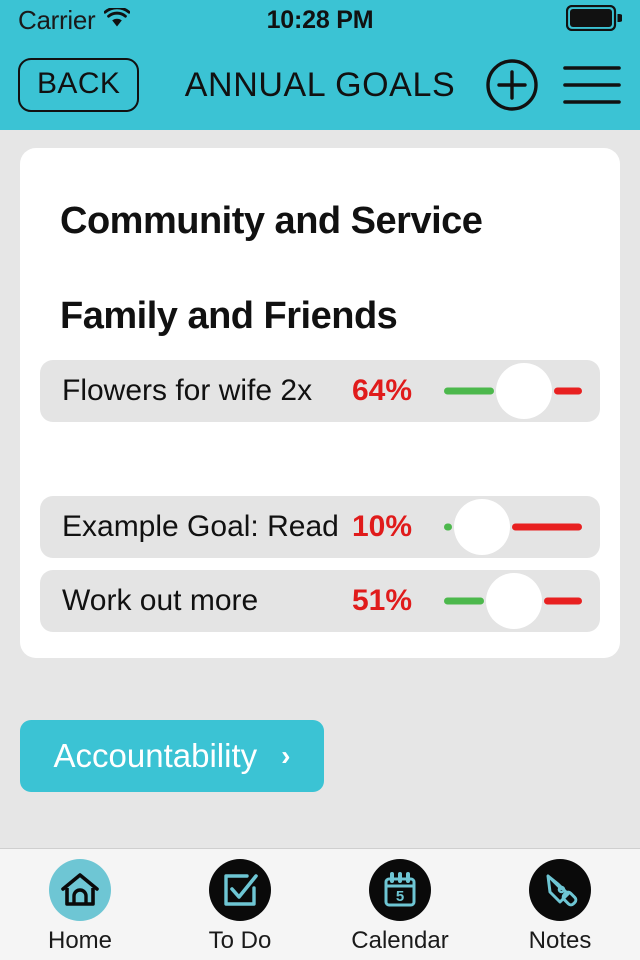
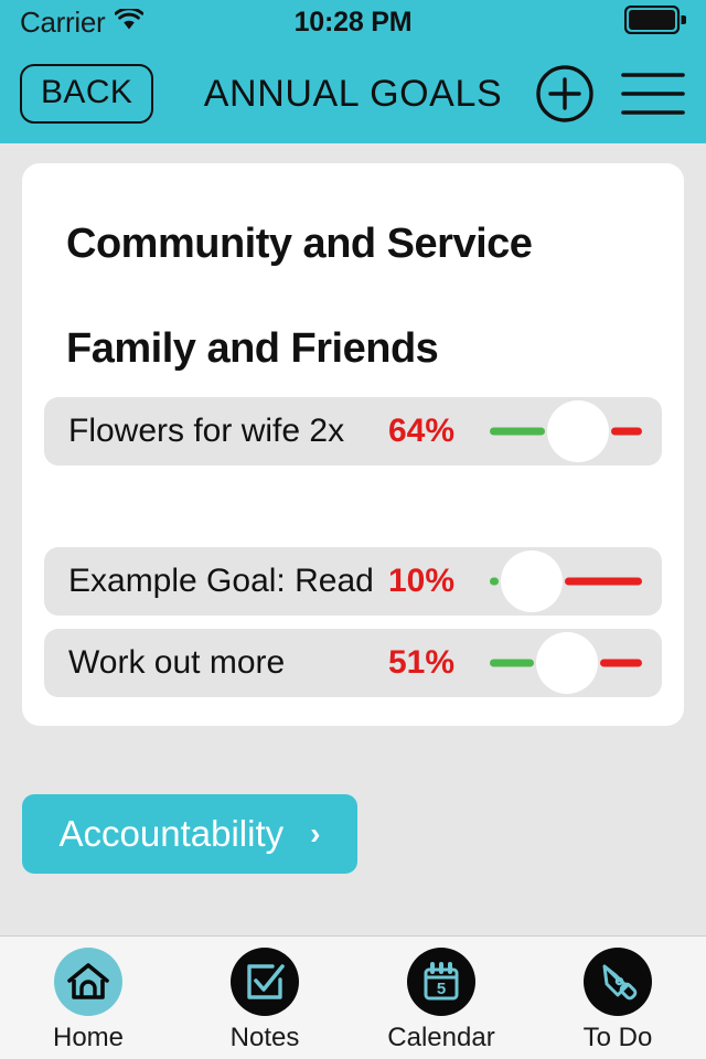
  Carrier
  10:28 PM
  BACK
  ANNUAL GOALS
  Community and Service
  Family and Friends
  Flowers for wife 2x
  64%
  Example Goal: Read
  10%
  Work out more
  51%
  Accountability
  ›
  Home
- To Do
+ Notes
  5
  Calendar
- Notes
+ To Do
